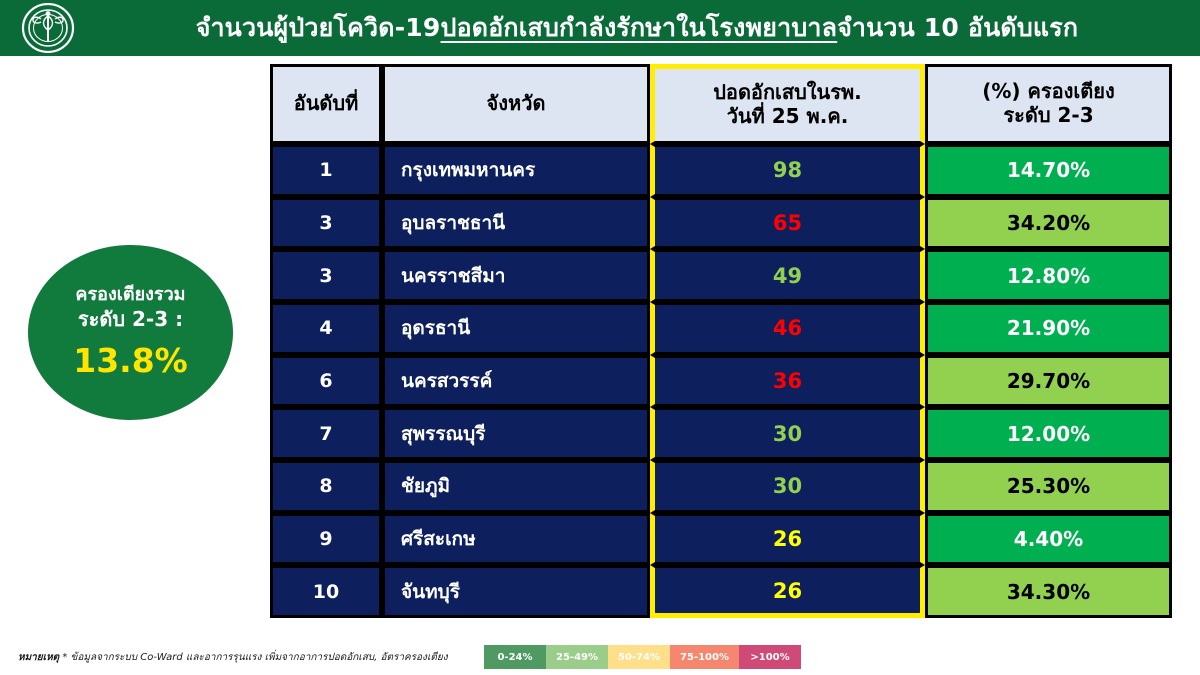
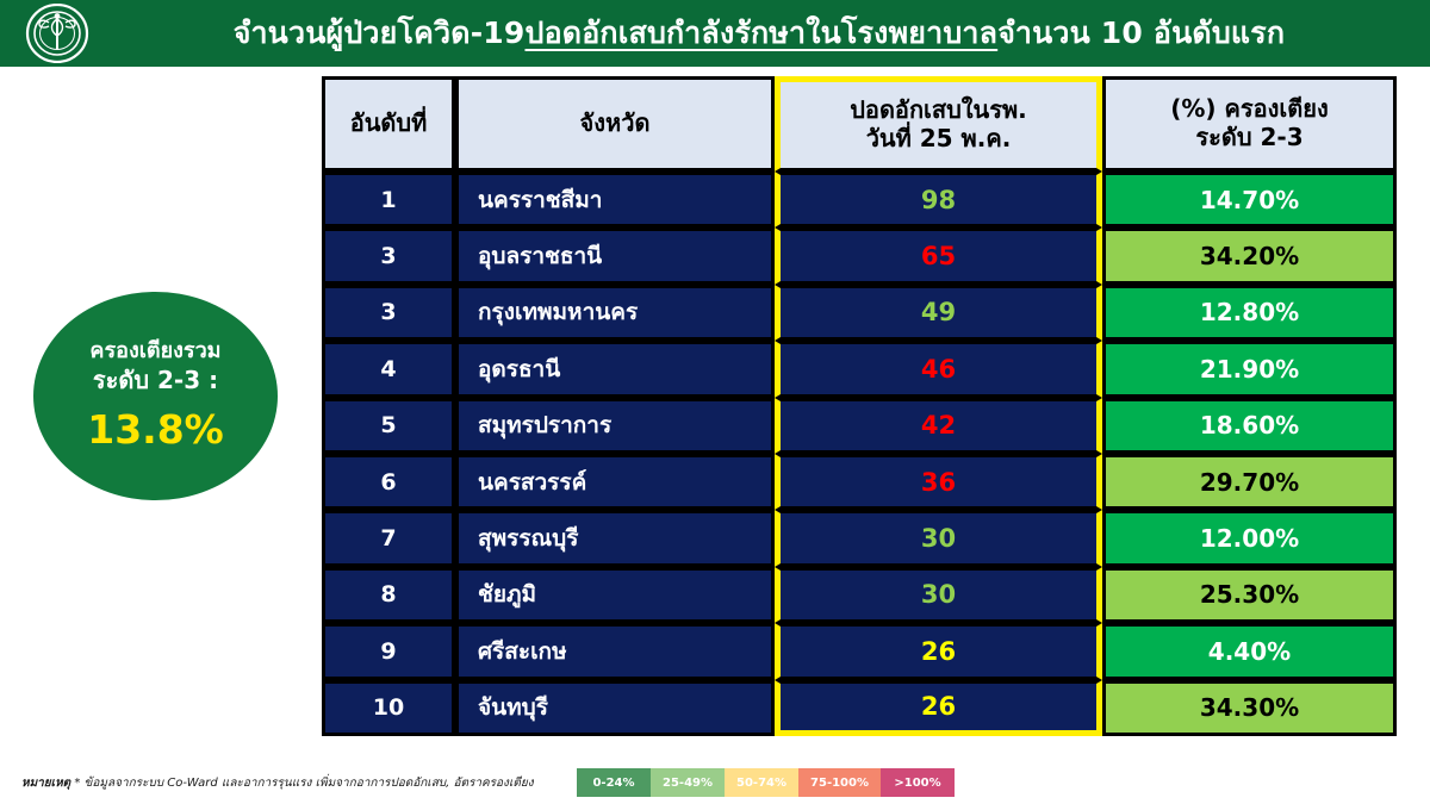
  จำนวนผู้ป่วยโควิด-19
  ปอดอักเสบกำลังรักษาในโรงพยาบาล
  จำนวน 10 อันดับแรก
  ครองเตียงรวม
  ระดับ 2-3 :
  13.8%
  อันดับที่	จังหวัด	ปอดอักเสบในรพ. วันที่ 25 พ.ค.	(%) ครองเตียง ระดับ 2-3
- 1	กรุงเทพมหานคร	98	14.70%
+ 1	นครราชสีมา	98	14.70%
  3	อุบลราชธานี	65	34.20%
- 3	นครราชสีมา	49	12.80%
+ 3	กรุงเทพมหานคร	49	12.80%
  4	อุดรธานี	46	21.90%
+ 5	สมุทรปราการ	42	18.60%
  6	นครสวรรค์	36	29.70%
  7	สุพรรณบุรี	30	12.00%
  8	ชัยภูมิ	30	25.30%
  9	ศรีสะเกษ	26	4.40%
  10	จันทบุรี	26	34.30%
  หมายเหตุ * ข้อมูลจากระบบ Co-Ward และอาการรุนแรง เพิ่มจากอาการปอดอักเสบ, อัตราครองเตียง
  0-24%
  25-49%
  50-74%
  75-100%
  >100%
